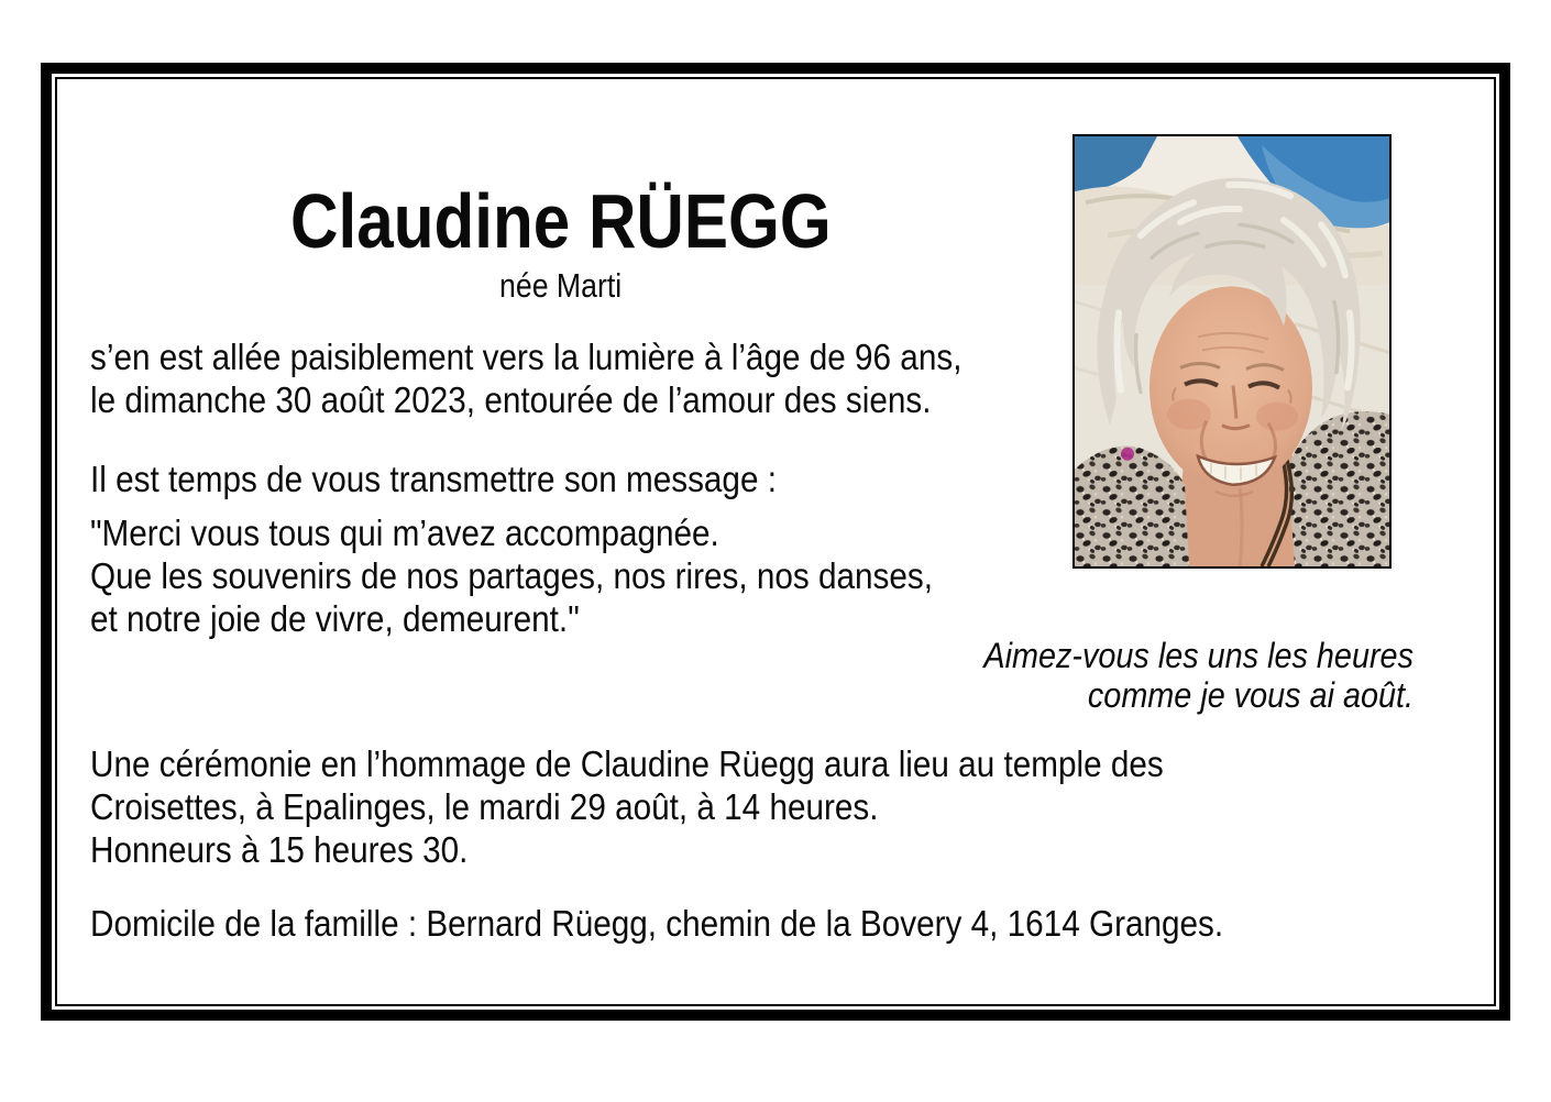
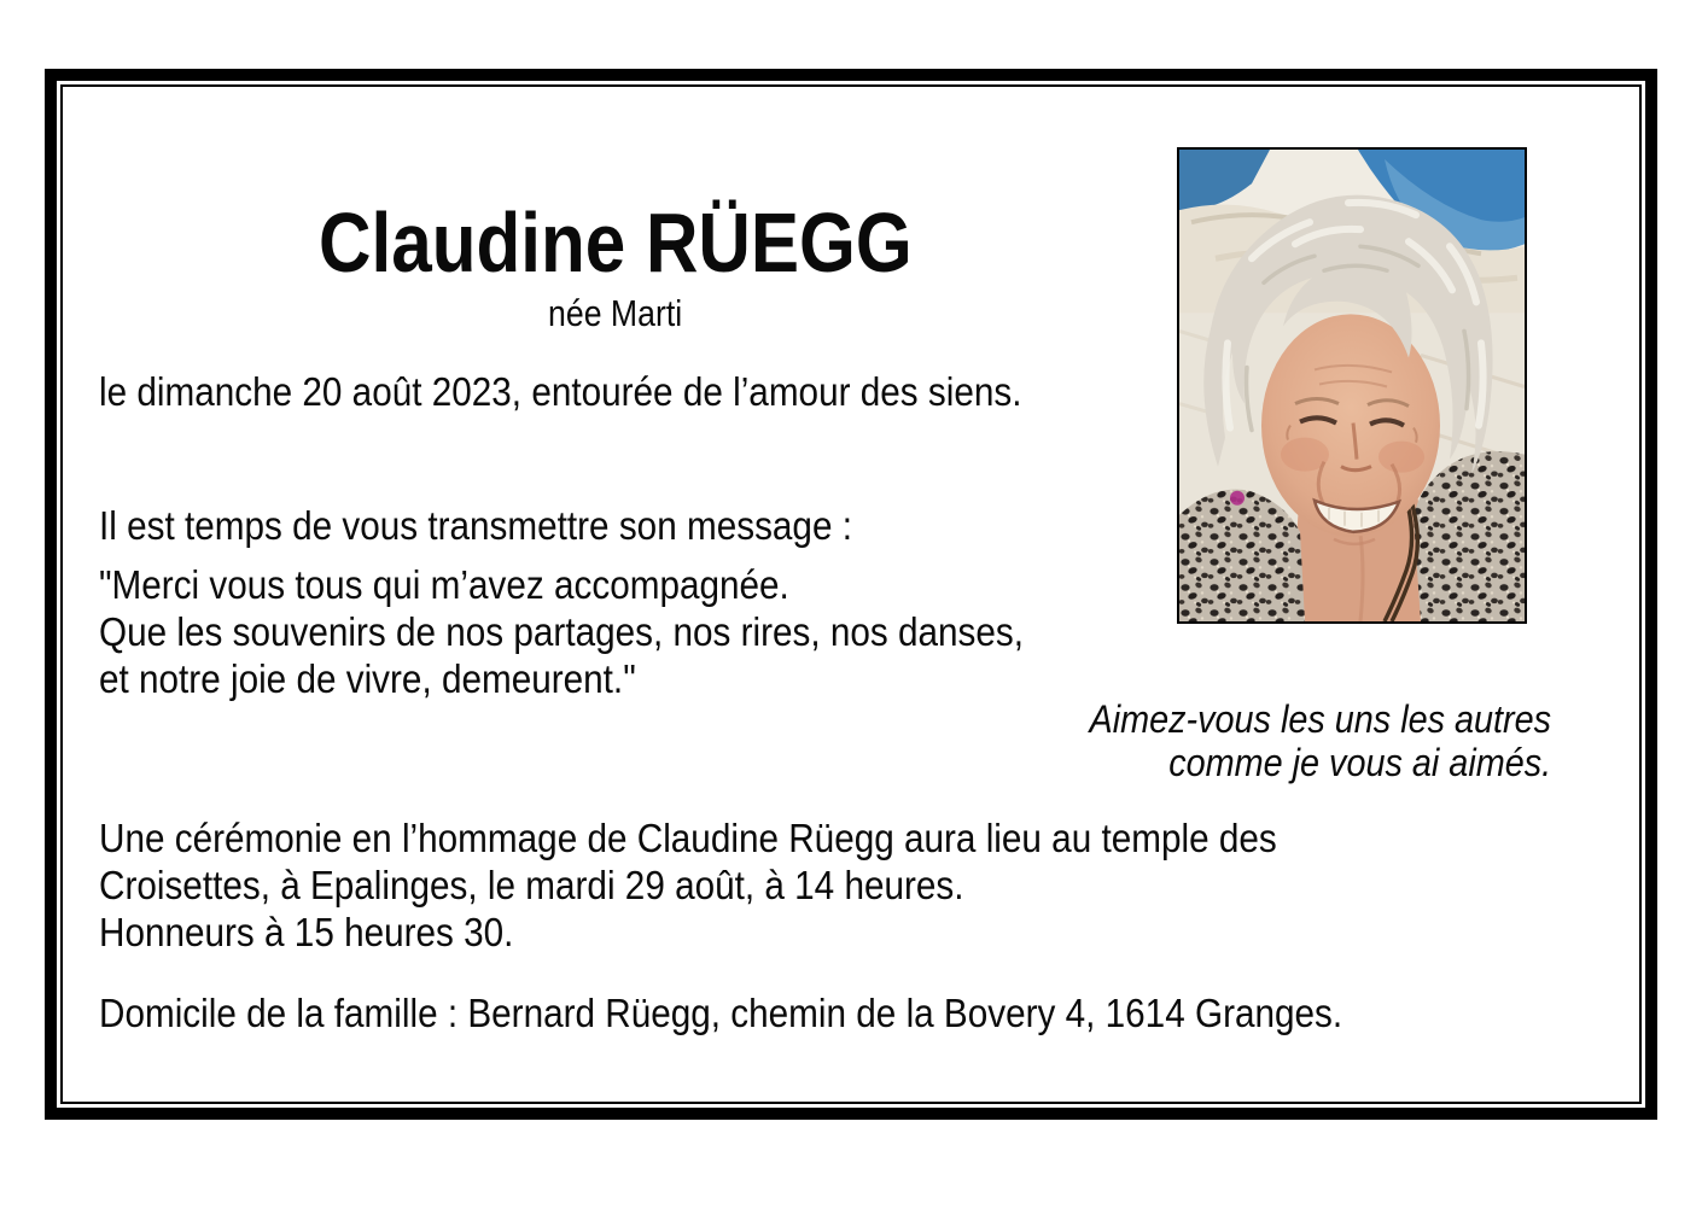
  Claudine RÜEGG
  née Marti
- s’en est allée paisiblement vers la lumière à l’âge de 96 ans,
- le dimanche 30 août 2023, entourée de l’amour des siens.
+ le dimanche 20 août 2023, entourée de l’amour des siens.
  Il est temps de vous transmettre son message :
  "Merci vous tous qui m’avez accompagnée.
  Que les souvenirs de nos partages, nos rires, nos danses,
  et notre joie de vivre, demeurent."
- Aimez-vous les uns les heures
+ Aimez-vous les uns les autres
- comme je vous ai août.
+ comme je vous ai aimés.
  Une cérémonie en l’hommage de Claudine Rüegg aura lieu au temple des
  Croisettes, à Epalinges, le mardi 29 août, à 14 heures.
  Honneurs à 15 heures 30.
  Domicile de la famille : Bernard Rüegg, chemin de la Bovery 4, 1614 Granges.
